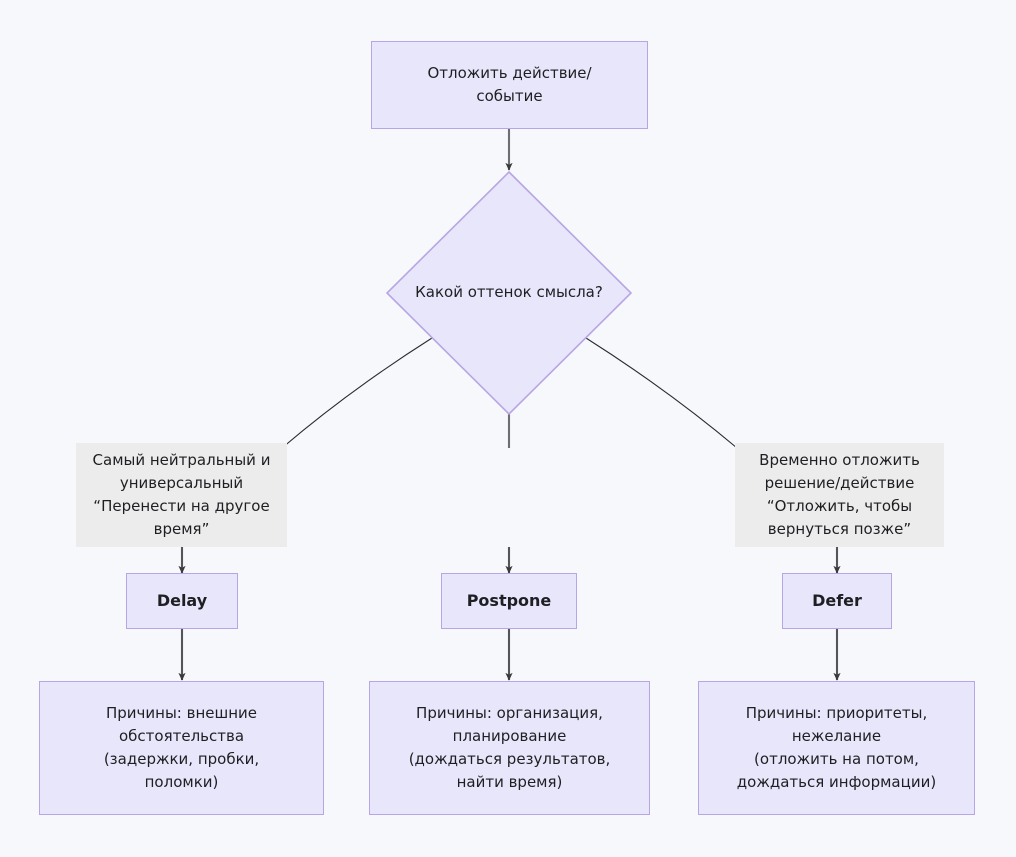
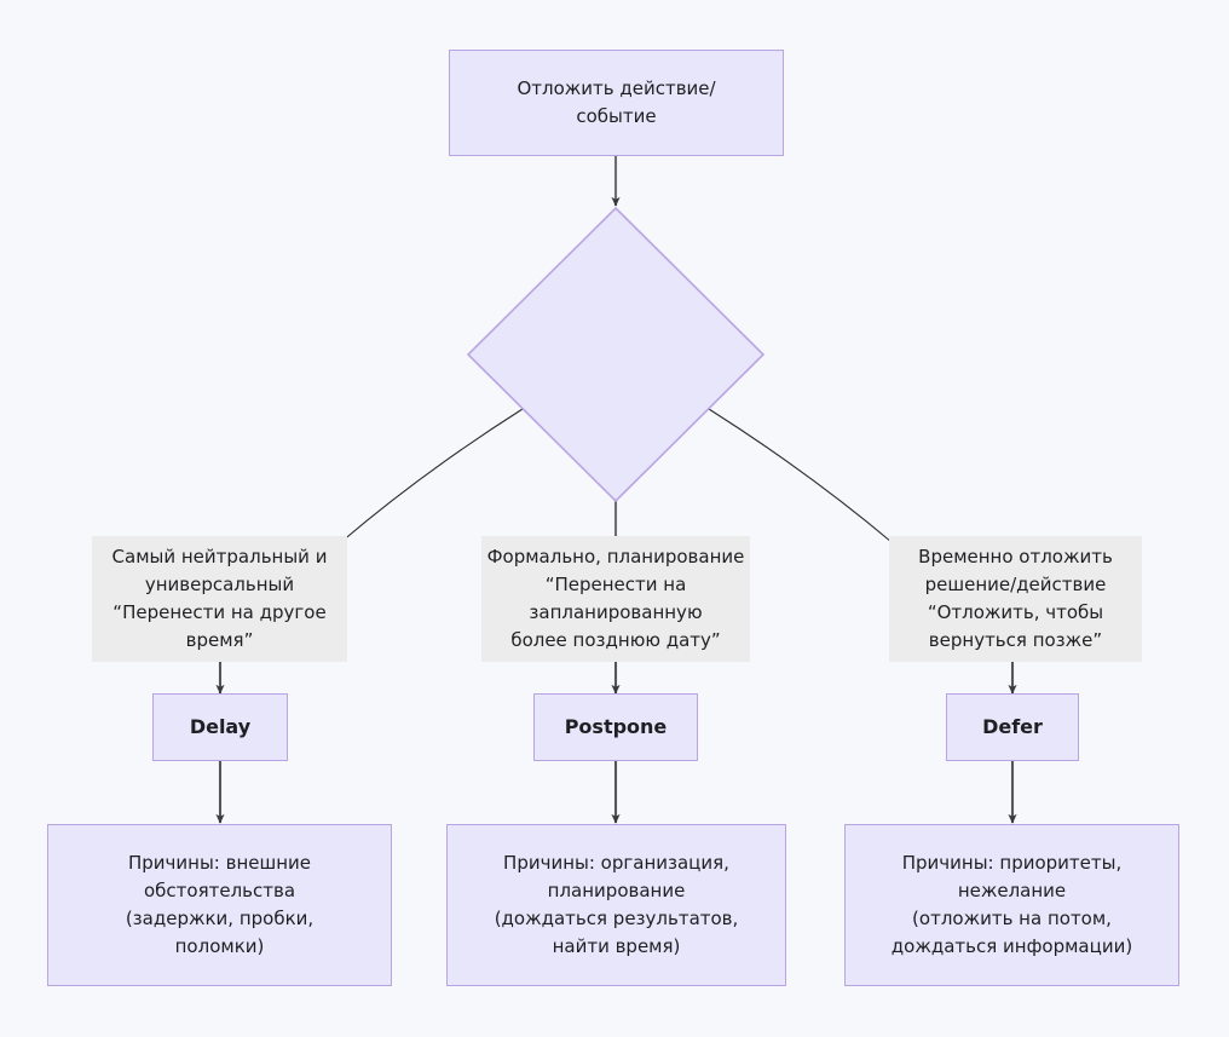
  Отложить действие/
  событие
- Какой оттенок смысла?
  Самый нейтральный и
  универсальный
  “Перенести на другое
  время”
  Delay
  Причины: внешние
  обстоятельства
  (задержки, пробки,
  поломки)
+ Формально, планирование
+ “Перенести на
+ запланированную
+ более позднюю дату”
  Postpone
  Причины: организация,
  планирование
  (дождаться результатов,
  найти время)
  Временно отложить
  решение/действие
  “Отложить, чтобы
  вернуться позже”
  Defer
  Причины: приоритеты,
  нежелание
  (отложить на потом,
  дождаться информации)
